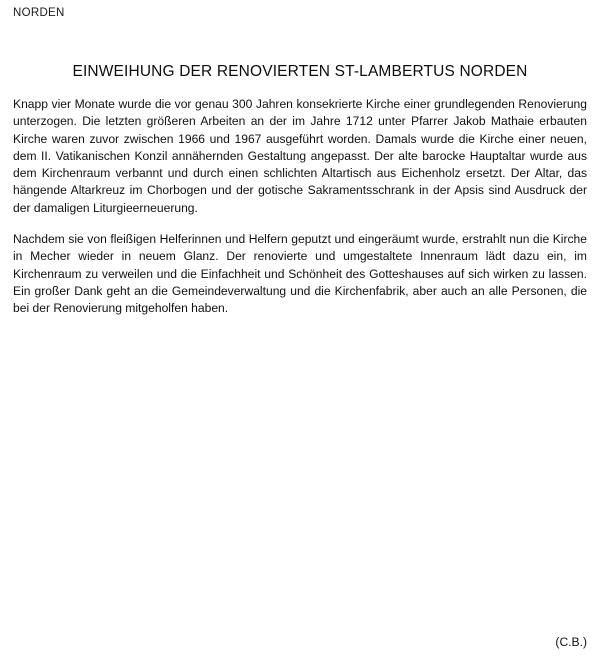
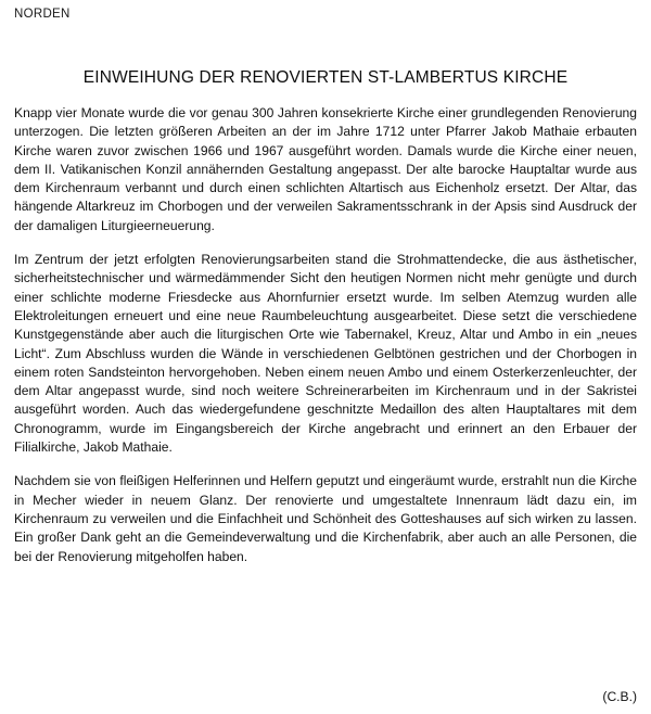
  NORDEN
- EINWEIHUNG DER RENOVIERTEN ST-LAMBERTUS NORDEN
+ EINWEIHUNG DER RENOVIERTEN ST-LAMBERTUS KIRCHE
- Knapp vier Monate wurde die vor genau 300 Jahren konsekrierte Kirche einer grundlegenden Renovierung unterzogen. Die letzten größeren Arbeiten an der im Jahre 1712 unter Pfarrer Jakob Mathaie erbauten Kirche waren zuvor zwischen 1966 und 1967 ausgeführt worden. Damals wurde die Kirche einer neuen, dem II. Vatikanischen Konzil annähernden Gestaltung angepasst. Der alte barocke Hauptaltar wurde aus dem Kirchenraum verbannt und durch einen schlichten Altartisch aus Eichenholz ersetzt. Der Altar, das hängende Altarkreuz im Chorbogen und der gotische Sakramentsschrank in der Apsis sind Ausdruck der der damaligen Liturgieerneuerung.
+ Knapp vier Monate wurde die vor genau 300 Jahren konsekrierte Kirche einer grundlegenden Renovierung unterzogen. Die letzten größeren Arbeiten an der im Jahre 1712 unter Pfarrer Jakob Mathaie erbauten Kirche waren zuvor zwischen 1966 und 1967 ausgeführt worden. Damals wurde die Kirche einer neuen, dem II. Vatikanischen Konzil annähernden Gestaltung angepasst. Der alte barocke Hauptaltar wurde aus dem Kirchenraum verbannt und durch einen schlichten Altartisch aus Eichenholz ersetzt. Der Altar, das hängende Altarkreuz im Chorbogen und der verweilen Sakramentsschrank in der Apsis sind Ausdruck der der damaligen Liturgieerneuerung.
+ Im Zentrum der jetzt erfolgten Renovierungsarbeiten stand die Strohmattendecke, die aus ästhetischer, sicherheitstechnischer und wärmedämmender Sicht den heutigen Normen nicht mehr genügte und durch einer schlichte moderne Friesdecke aus Ahornfurnier ersetzt wurde. Im selben Atemzug wurden alle Elektroleitungen erneuert und eine neue Raumbeleuchtung ausgearbeitet. Diese setzt die verschiedene Kunstgegenstände aber auch die liturgischen Orte wie Tabernakel, Kreuz, Altar und Ambo in ein „neues Licht“. Zum Abschluss wurden die Wände in verschiedenen Gelbtönen gestrichen und der Chorbogen in einem roten Sandsteinton hervorgehoben. Neben einem neuen Ambo und einem Osterkerzenleuchter, der dem Altar angepasst wurde, sind noch weitere Schreinerarbeiten im Kirchenraum und in der Sakristei ausgeführt worden. Auch das wiedergefundene geschnitzte Medaillon des alten Hauptaltares mit dem Chronogramm, wurde im Eingangsbereich der Kirche angebracht und erinnert an den Erbauer der Filialkirche, Jakob Mathaie.
  Nachdem sie von fleißigen Helferinnen und Helfern geputzt und eingeräumt wurde, erstrahlt nun die Kirche in Mecher wieder in neuem Glanz. Der renovierte und umgestaltete Innenraum lädt dazu ein, im Kirchenraum zu verweilen und die Einfachheit und Schönheit des Gotteshauses auf sich wirken zu lassen. Ein großer Dank geht an die Gemeindeverwaltung und die Kirchenfabrik, aber auch an alle Personen, die bei der Renovierung mitgeholfen haben.
  (C.B.)
